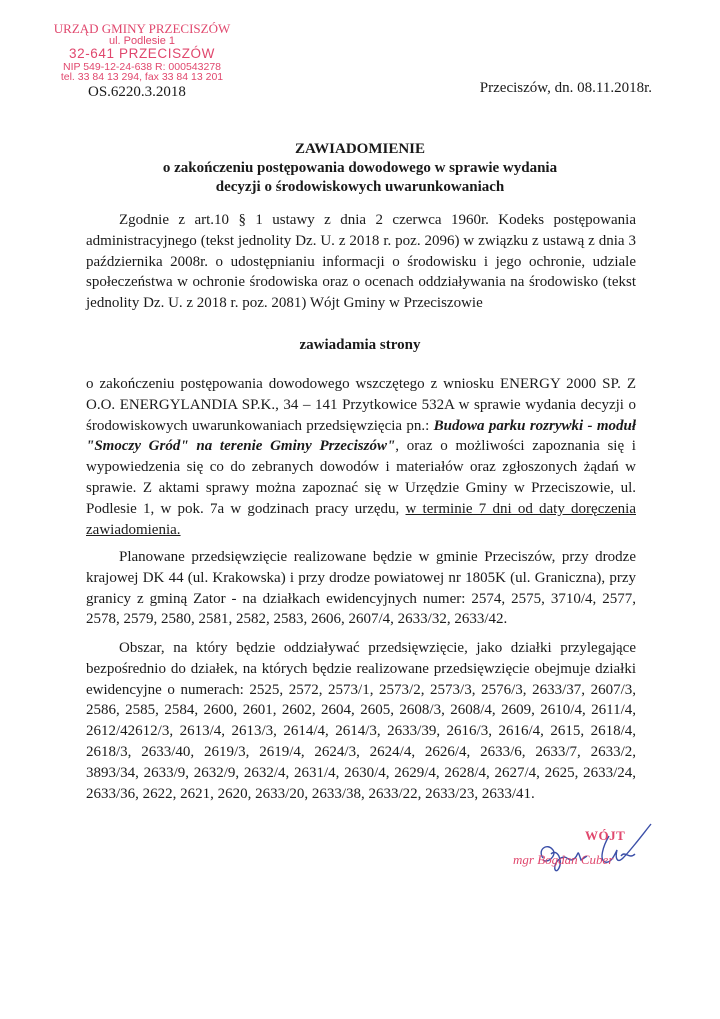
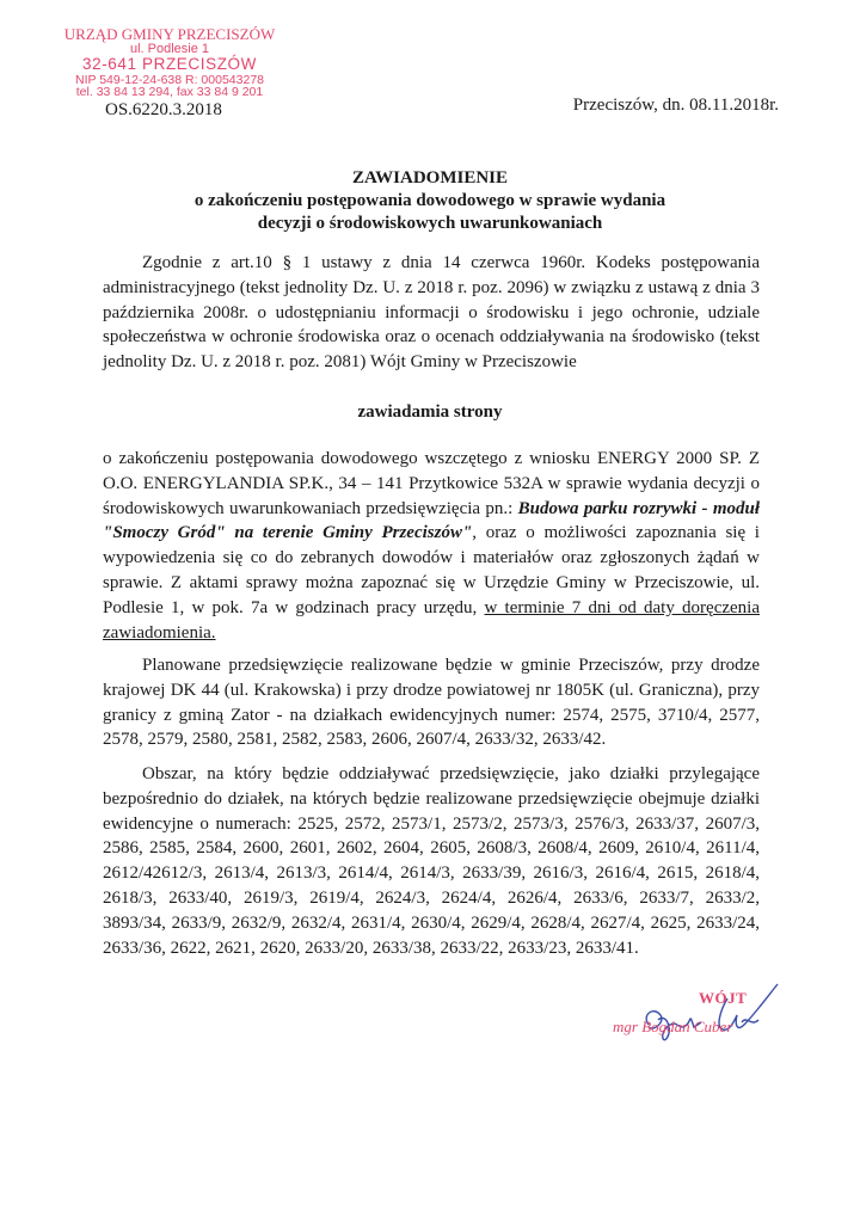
  URZĄD GMINY PRZECISZÓW
  ul. Podlesie 1
  32-641 PRZECISZÓW
  NIP 549-12-24-638 R: 000543278
- tel. 33 84 13 294, fax 33 84 13 201
+ tel. 33 84 13 294, fax 33 84 9 201
  OS.6220.3.2018
  Przeciszów, dn. 08.11.2018r.
  ZAWIADOMIENIE
  o zakończeniu postępowania dowodowego w sprawie wydania
  decyzji o środowiskowych uwarunkowaniach
- Zgodnie z art.10 § 1 ustawy z dnia 2 czerwca 1960r. Kodeks postępowania administracyjnego (tekst jednolity Dz. U. z 2018 r. poz. 2096) w związku z ustawą z dnia 3 października 2008r. o udostępnianiu informacji o środowisku i jego ochronie, udziale społeczeństwa w ochronie środowiska oraz o ocenach oddziaływania na środowisko (tekst jednolity Dz. U. z 2018 r. poz. 2081) Wójt Gminy w Przeciszowie
+ Zgodnie z art.10 § 1 ustawy z dnia 14 czerwca 1960r. Kodeks postępowania administracyjnego (tekst jednolity Dz. U. z 2018 r. poz. 2096) w związku z ustawą z dnia 3 października 2008r. o udostępnianiu informacji o środowisku i jego ochronie, udziale społeczeństwa w ochronie środowiska oraz o ocenach oddziaływania na środowisko (tekst jednolity Dz. U. z 2018 r. poz. 2081) Wójt Gminy w Przeciszowie
  zawiadamia strony
  o zakończeniu postępowania dowodowego wszczętego z wniosku ENERGY 2000 SP. Z O.O. ENERGYLANDIA SP.K., 34 – 141 Przytkowice 532A w sprawie wydania decyzji o środowiskowych uwarunkowaniach przedsięwzięcia pn.: Budowa parku rozrywki - moduł "Smoczy Gród" na terenie Gminy Przeciszów", oraz o możliwości zapoznania się i wypowiedzenia się co do zebranych dowodów i materiałów oraz zgłoszonych żądań w sprawie. Z aktami sprawy można zapoznać się w Urzędzie Gminy w Przeciszowie, ul. Podlesie 1, w pok. 7a w godzinach pracy urzędu, w terminie 7 dni od daty doręczenia zawiadomienia.
  Planowane przedsięwzięcie realizowane będzie w gminie Przeciszów, przy drodze krajowej DK 44 (ul. Krakowska) i przy drodze powiatowej nr 1805K (ul. Graniczna), przy granicy z gminą Zator - na działkach ewidencyjnych numer: 2574, 2575, 3710/4, 2577, 2578, 2579, 2580, 2581, 2582, 2583, 2606, 2607/4, 2633/32, 2633/42.
  Obszar, na który będzie oddziaływać przedsięwzięcie, jako działki przylegające bezpośrednio do działek, na których będzie realizowane przedsięwzięcie obejmuje działki ewidencyjne o numerach: 2525, 2572, 2573/1, 2573/2, 2573/3, 2576/3, 2633/37, 2607/3, 2586, 2585, 2584, 2600, 2601, 2602, 2604, 2605, 2608/3, 2608/4, 2609, 2610/4, 2611/4, 2612/42612/3, 2613/4, 2613/3, 2614/4, 2614/3, 2633/39, 2616/3, 2616/4, 2615, 2618/4, 2618/3, 2633/40, 2619/3, 2619/4, 2624/3, 2624/4, 2626/4, 2633/6, 2633/7, 2633/2, 3893/34, 2633/9, 2632/9, 2632/4, 2631/4, 2630/4, 2629/4, 2628/4, 2627/4, 2625, 2633/24, 2633/36, 2622, 2621, 2620, 2633/20, 2633/38, 2633/22, 2633/23, 2633/41.
  WÓJT
  mgr Bogdan Cuber
